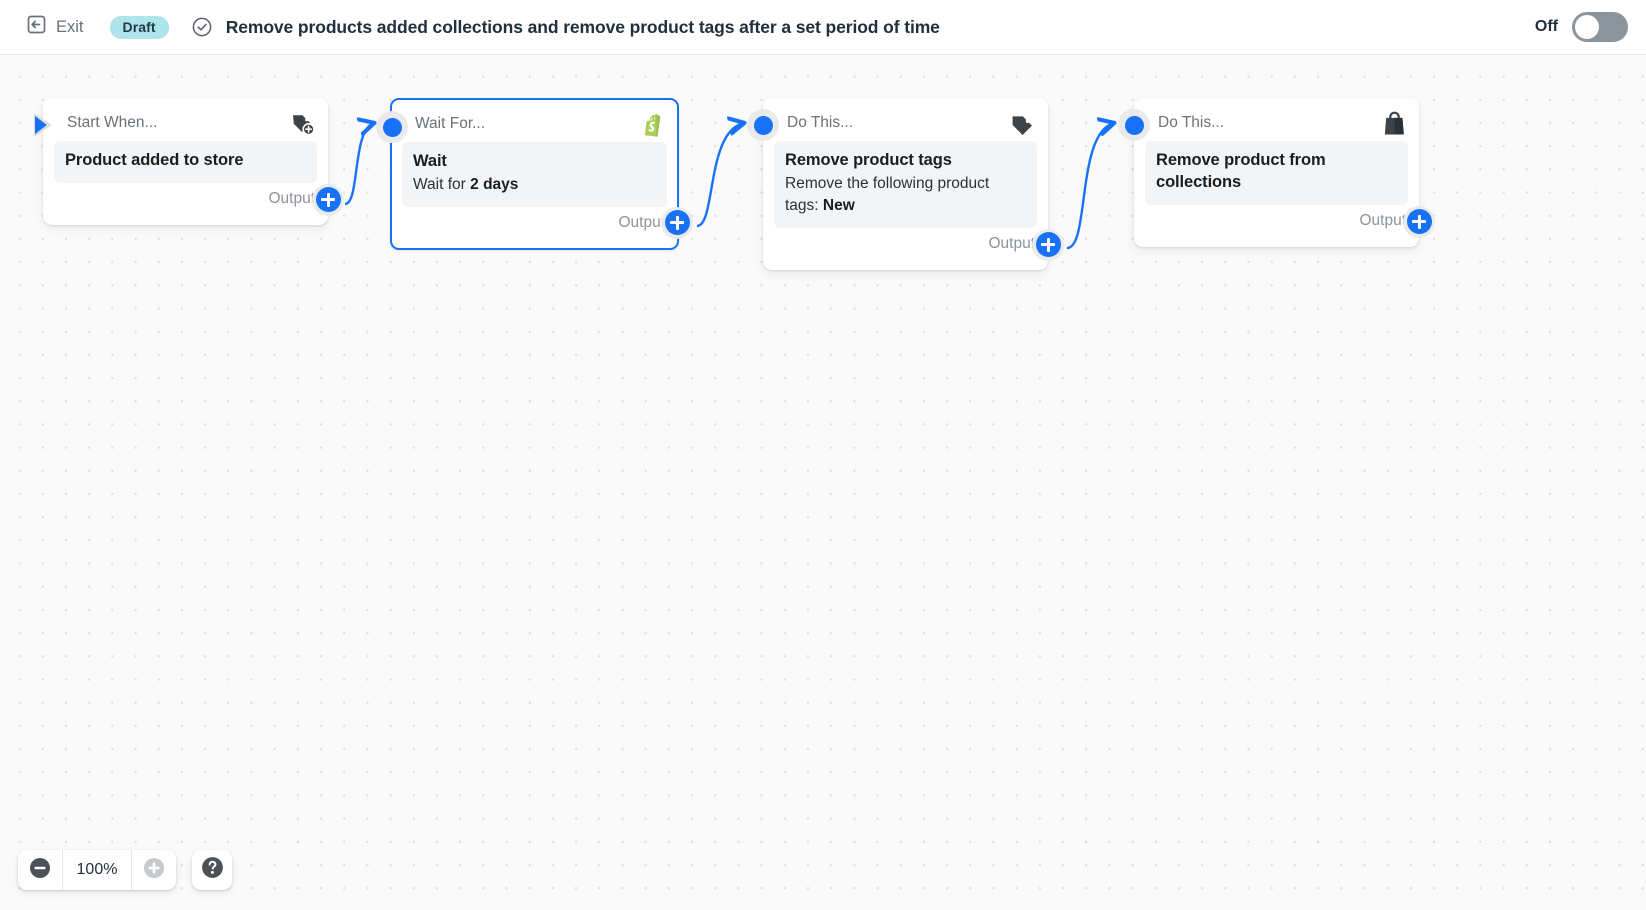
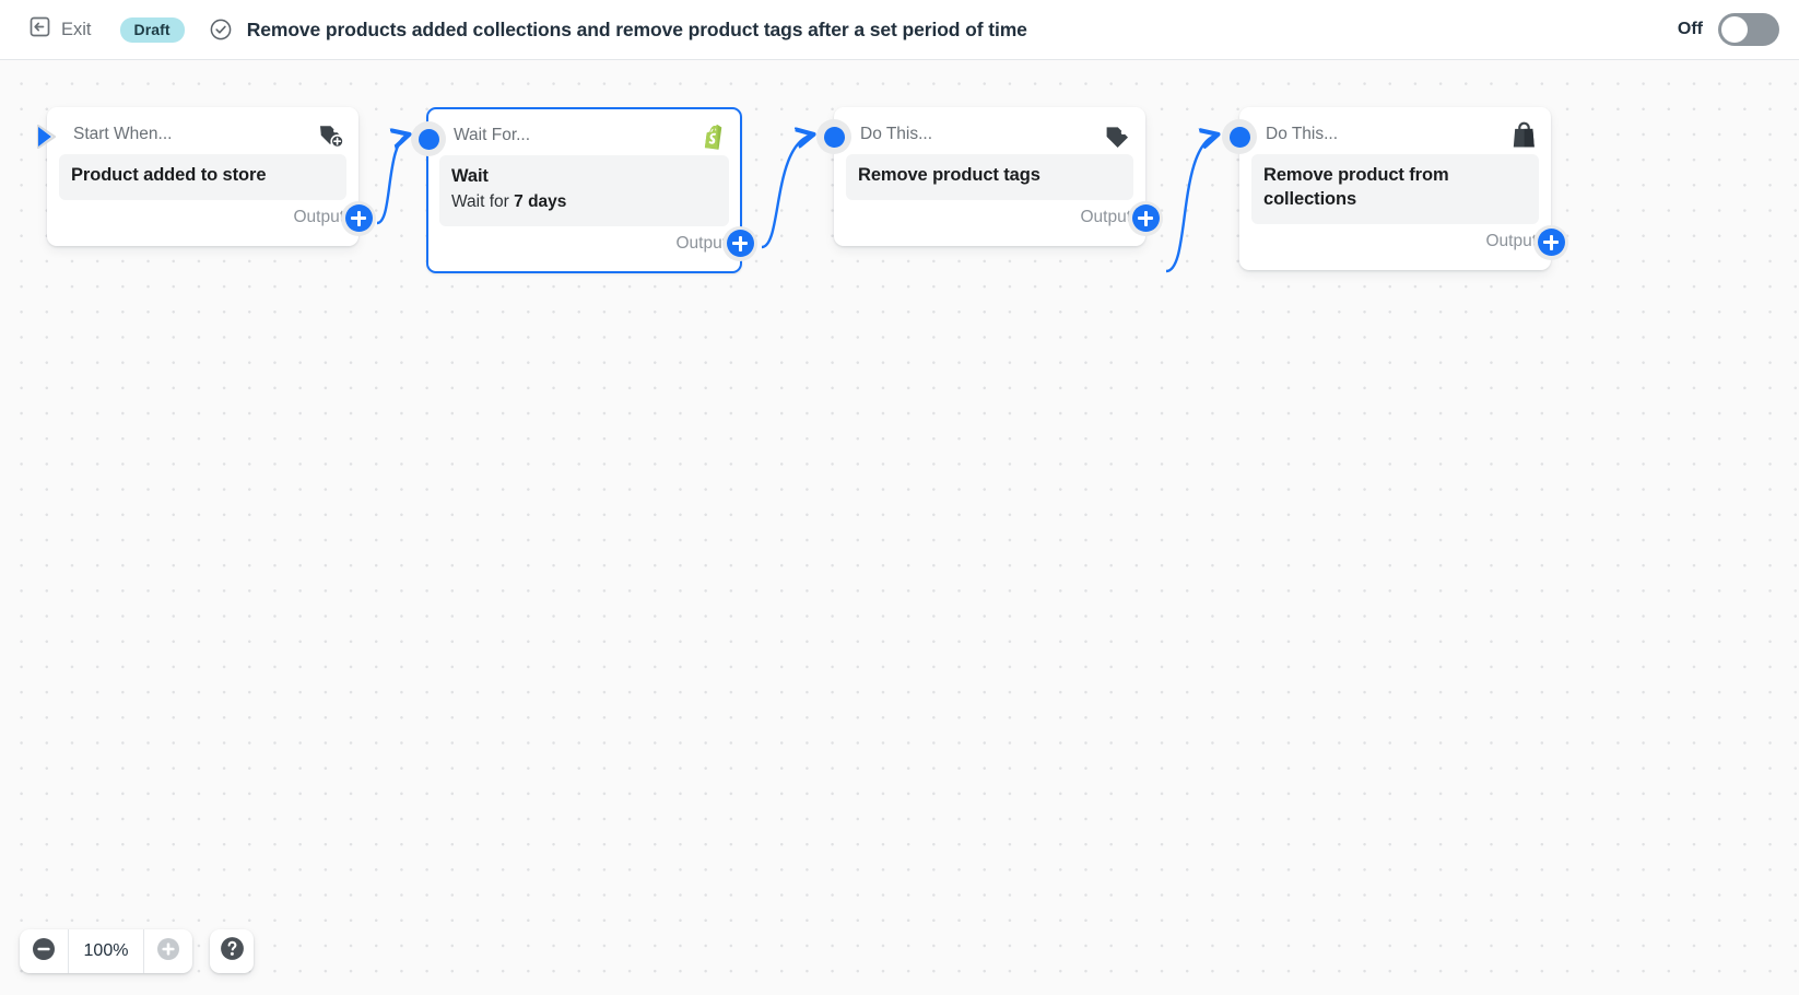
  Exit
  Draft
  Remove products added collections and remove product tags after a set period of time
  Off
  Start When...
  Product added to store
  Outpu
  Wait For...
  Wait
- Wait for 2 days
+ Wait for 7 days
  Outpu
  Do This...
  Remove product tags
- Remove the following product tags: New
  Outpu
  Do This...
  Remove product from collections
  Outpu
  100%
